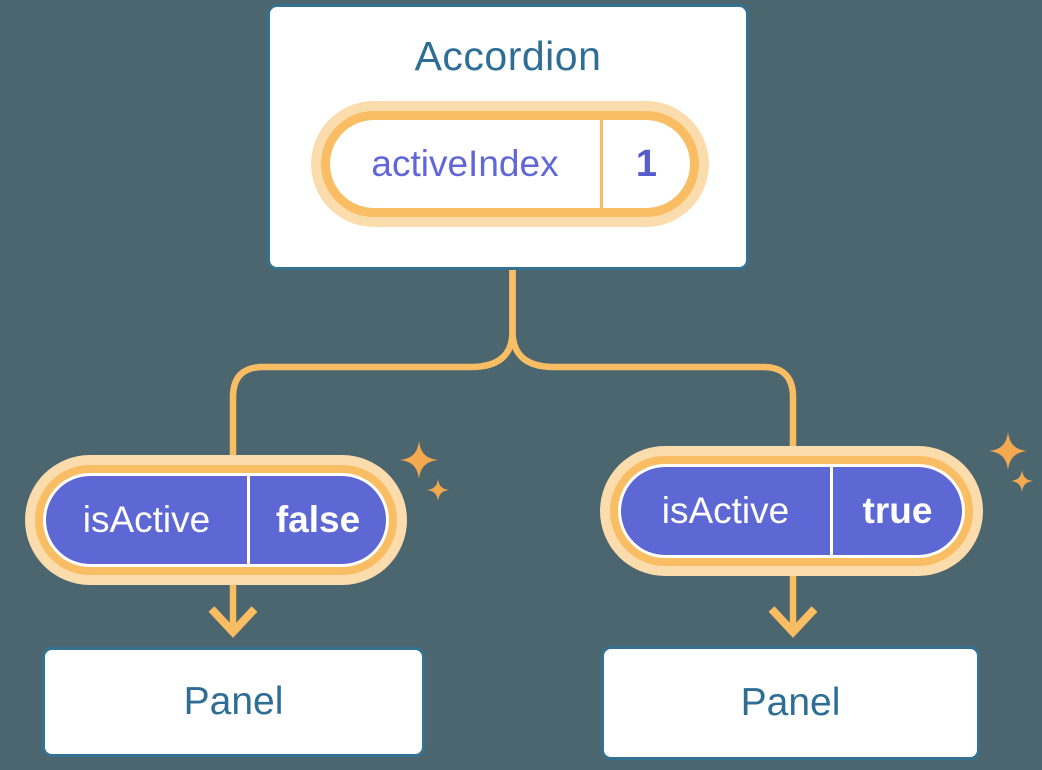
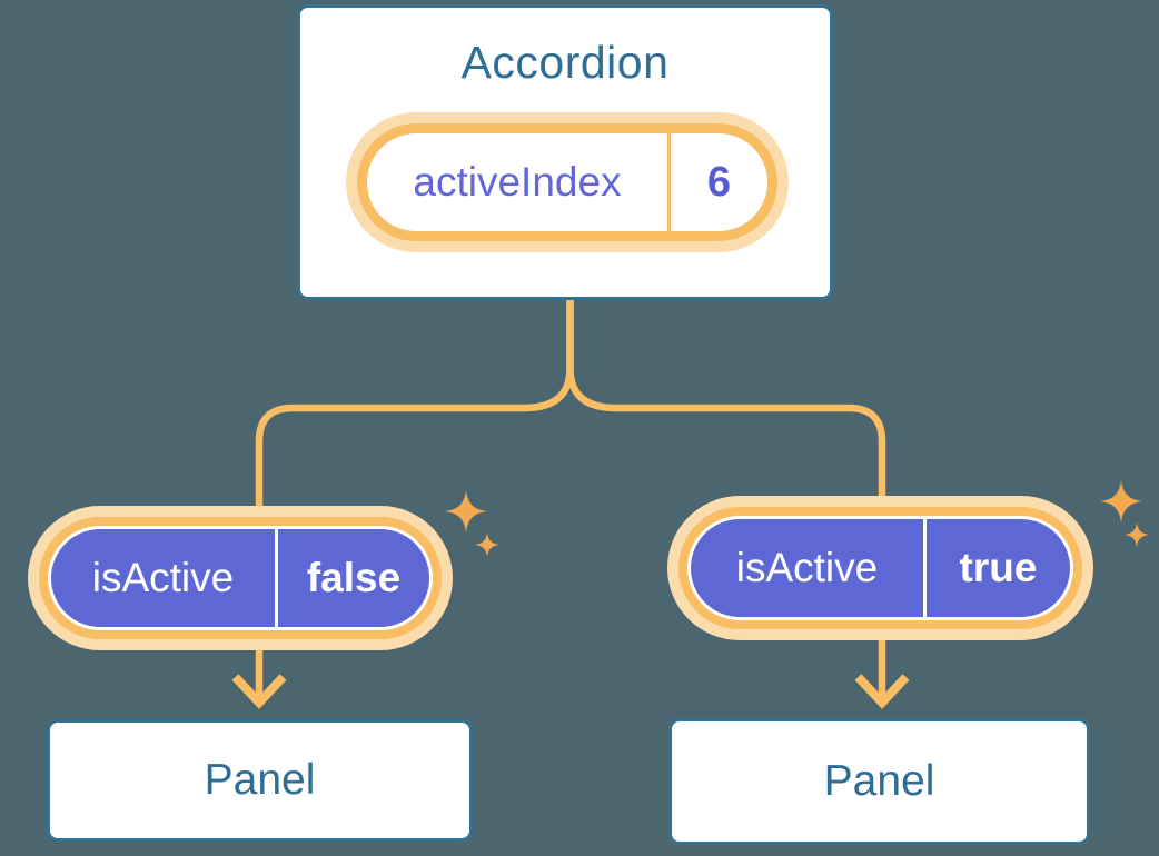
  Accordion
  activeIndex
- 1
+ 6
  isActive
  false
  isActive
  true
  Panel
  Panel
